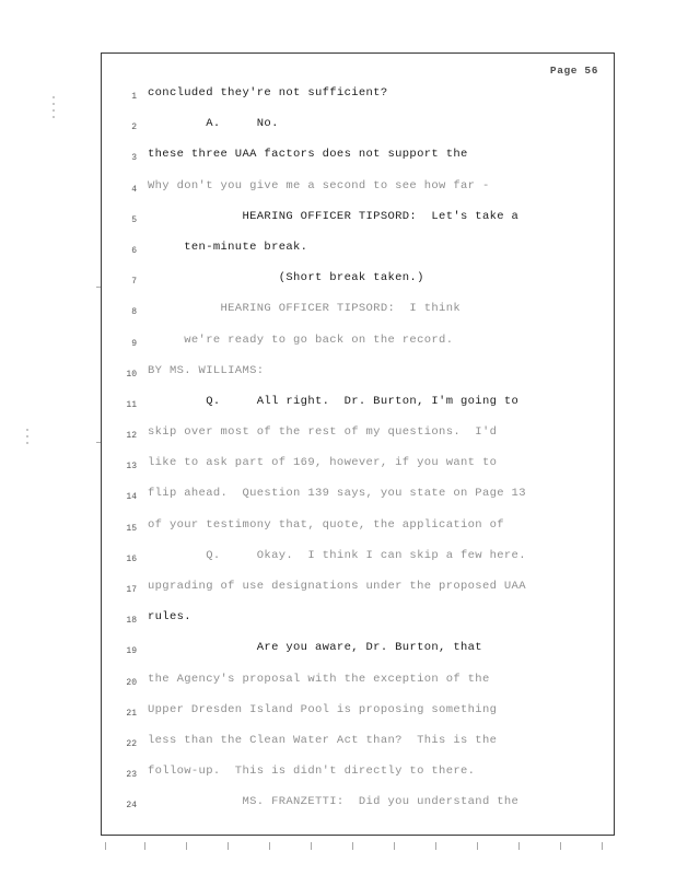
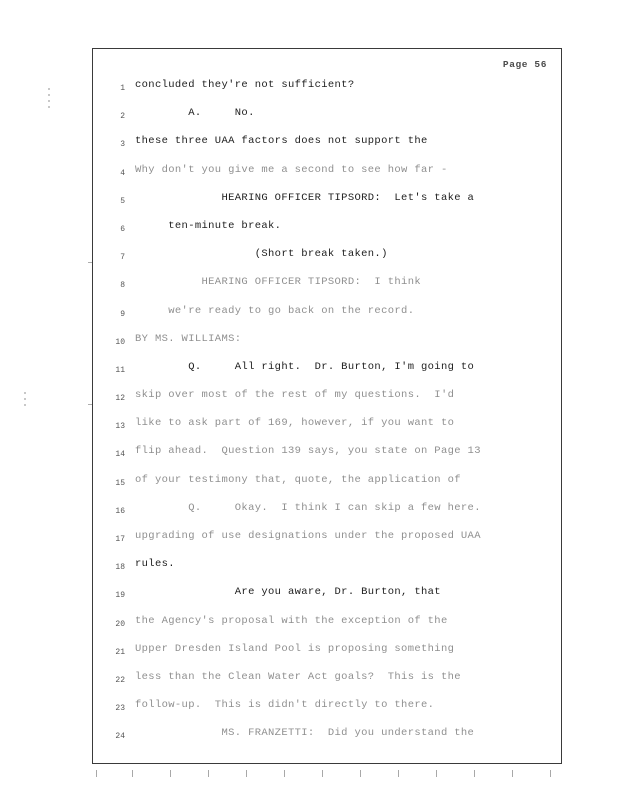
  Page 56
  1
  concluded they're not sufficient?
  2
  A. No.
  3
  these three UAA factors does not support the
  4
  Why don't you give me a second to see how far -
  5
  HEARING OFFICER TIPSORD: Let's take a
  6
  ten-minute break.
  7
  (Short break taken.)
  8
  HEARING OFFICER TIPSORD: I think
  9
  we're ready to go back on the record.
  10
  BY MS. WILLIAMS:
  11
  Q. All right. Dr. Burton, I'm going to
  12
  skip over most of the rest of my questions. I'd
  13
  like to ask part of 169, however, if you want to
  14
  flip ahead. Question 139 says, you state on Page 13
  15
  of your testimony that, quote, the application of
  16
  Q. Okay. I think I can skip a few here.
  17
  upgrading of use designations under the proposed UAA
  18
  rules.
  19
  Are you aware, Dr. Burton, that
  20
  the Agency's proposal with the exception of the
  21
  Upper Dresden Island Pool is proposing something
  22
- less than the Clean Water Act than? This is the
+ less than the Clean Water Act goals? This is the
  23
  follow-up. This is didn't directly to there.
  24
  MS. FRANZETTI: Did you understand the
